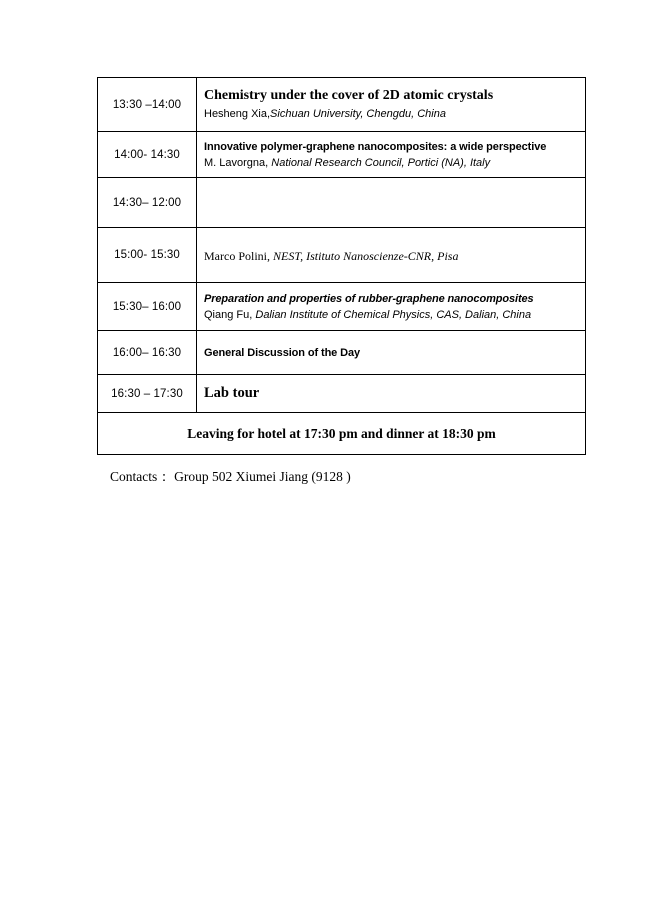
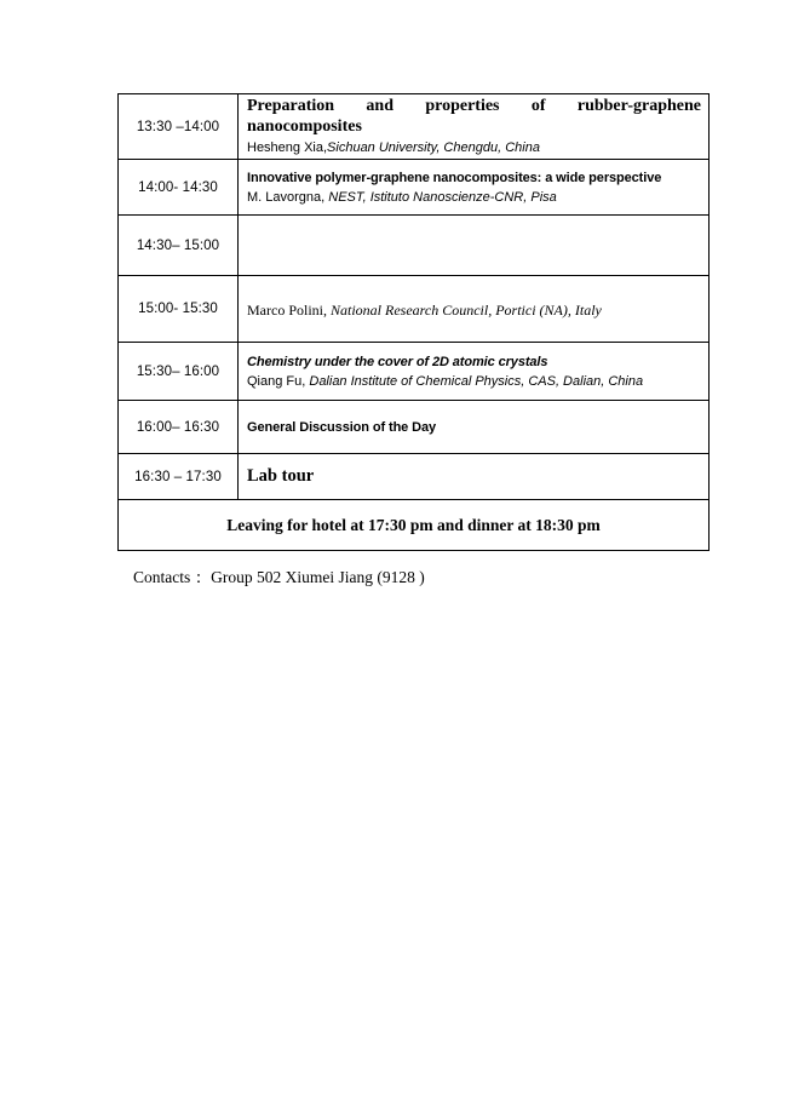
  13:30 –14:00
- Chemistry under the cover of 2D atomic crystals
+ Preparation and properties of rubber-graphene nanocomposites
  Hesheng Xia,Sichuan University, Chengdu, China
  14:00- 14:30
  Innovative polymer-graphene nanocomposites: a wide perspective
- M. Lavorgna, National Research Council, Portici (NA), Italy
+ M. Lavorgna, NEST, Istituto Nanoscienze-CNR, Pisa
- 14:30– 12:00
+ 14:30– 15:00
  15:00- 15:30
- Marco Polini, NEST, Istituto Nanoscienze-CNR, Pisa
+ Marco Polini, National Research Council, Portici (NA), Italy
  15:30– 16:00
- Preparation and properties of rubber-graphene nanocomposites
+ Chemistry under the cover of 2D atomic crystals
  Qiang Fu, Dalian Institute of Chemical Physics, CAS, Dalian, China
  16:00– 16:30
  General Discussion of the Day
  16:30 – 17:30
  Lab tour
  Leaving for hotel at 17:30 pm and dinner at 18:30 pm
  Contacts： Group 502 Xiumei Jiang (9128 )
